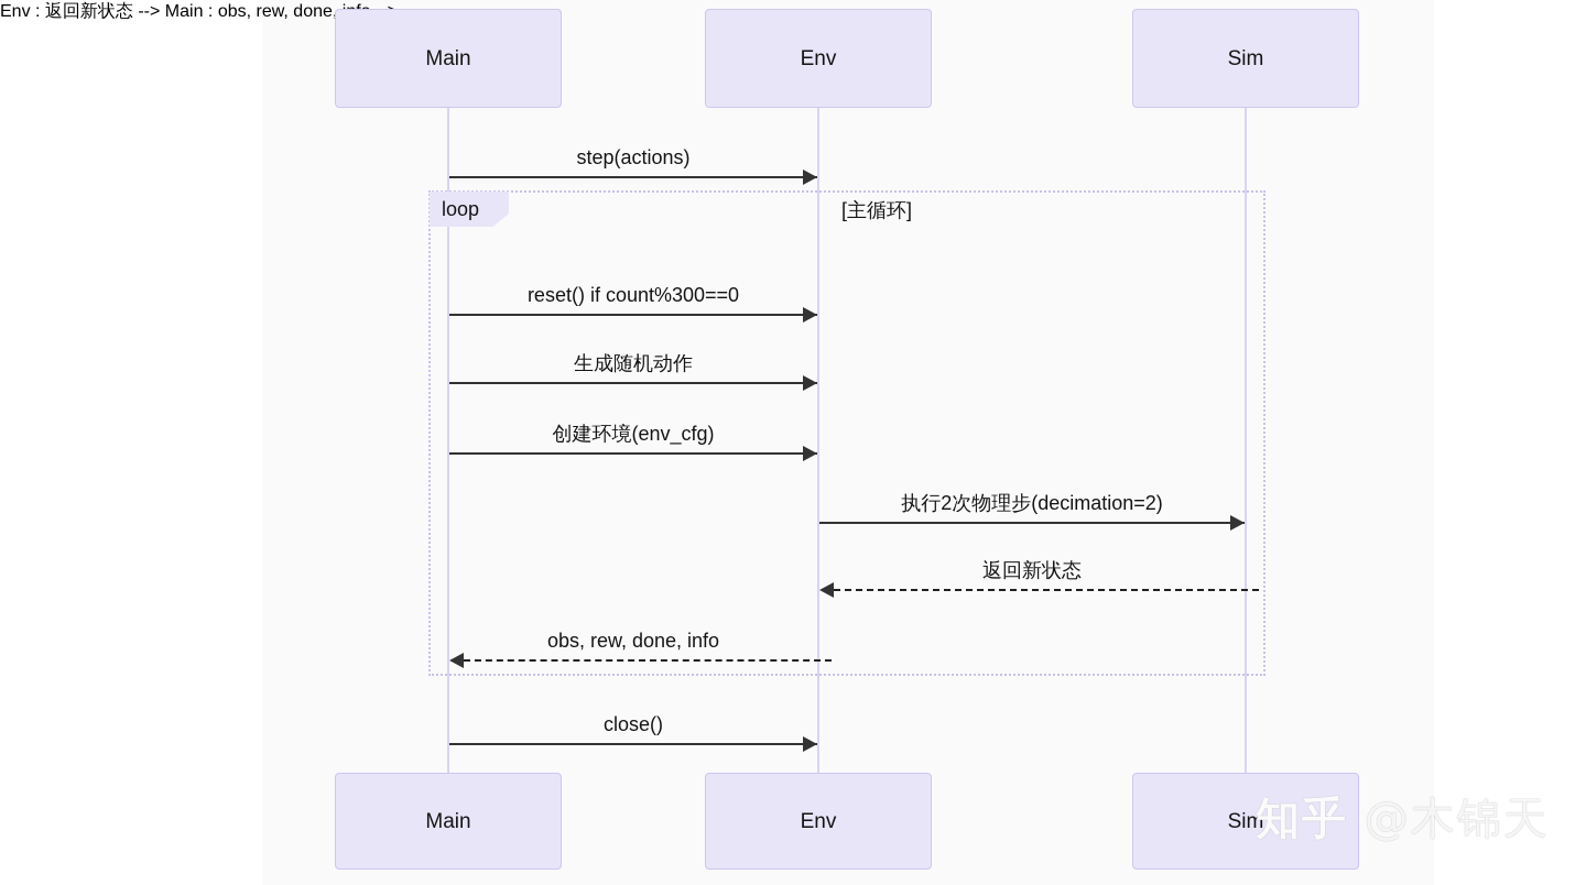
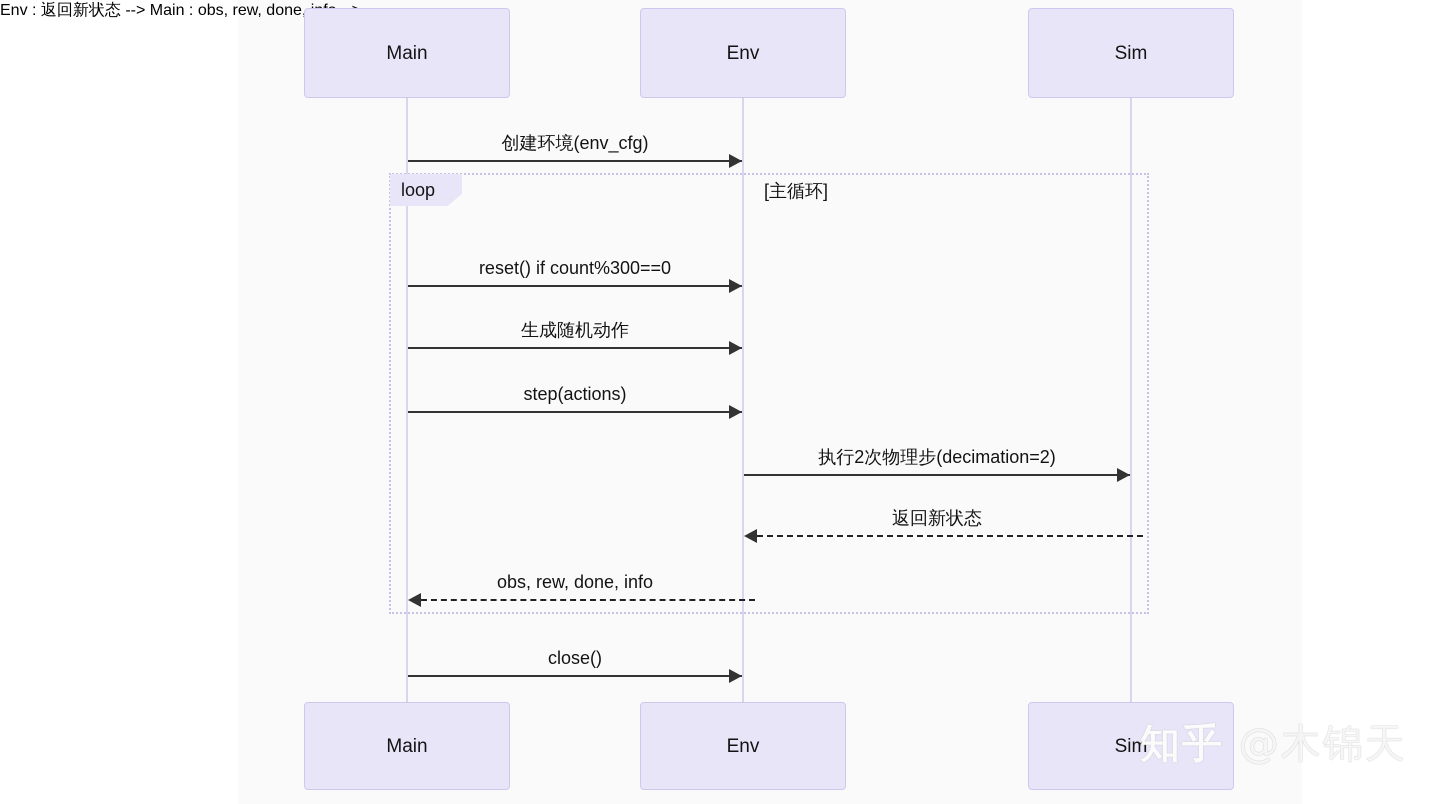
  loop
  [主循环]
  Main
  Env
  Sim
- step(actions)
+ 创建环境(env_cfg)
  reset() if count%300==0
  生成随机动作
- 创建环境(env_cfg)
+ step(actions)
  执行2次物理步(decimation=2)
  Env : 返回新状态 -->
  返回新状态
  Main : obs, rew, done, info -->
  obs, rew, done, info
  close()
  Main
  Env
  Sim
  知乎 @木锦天
